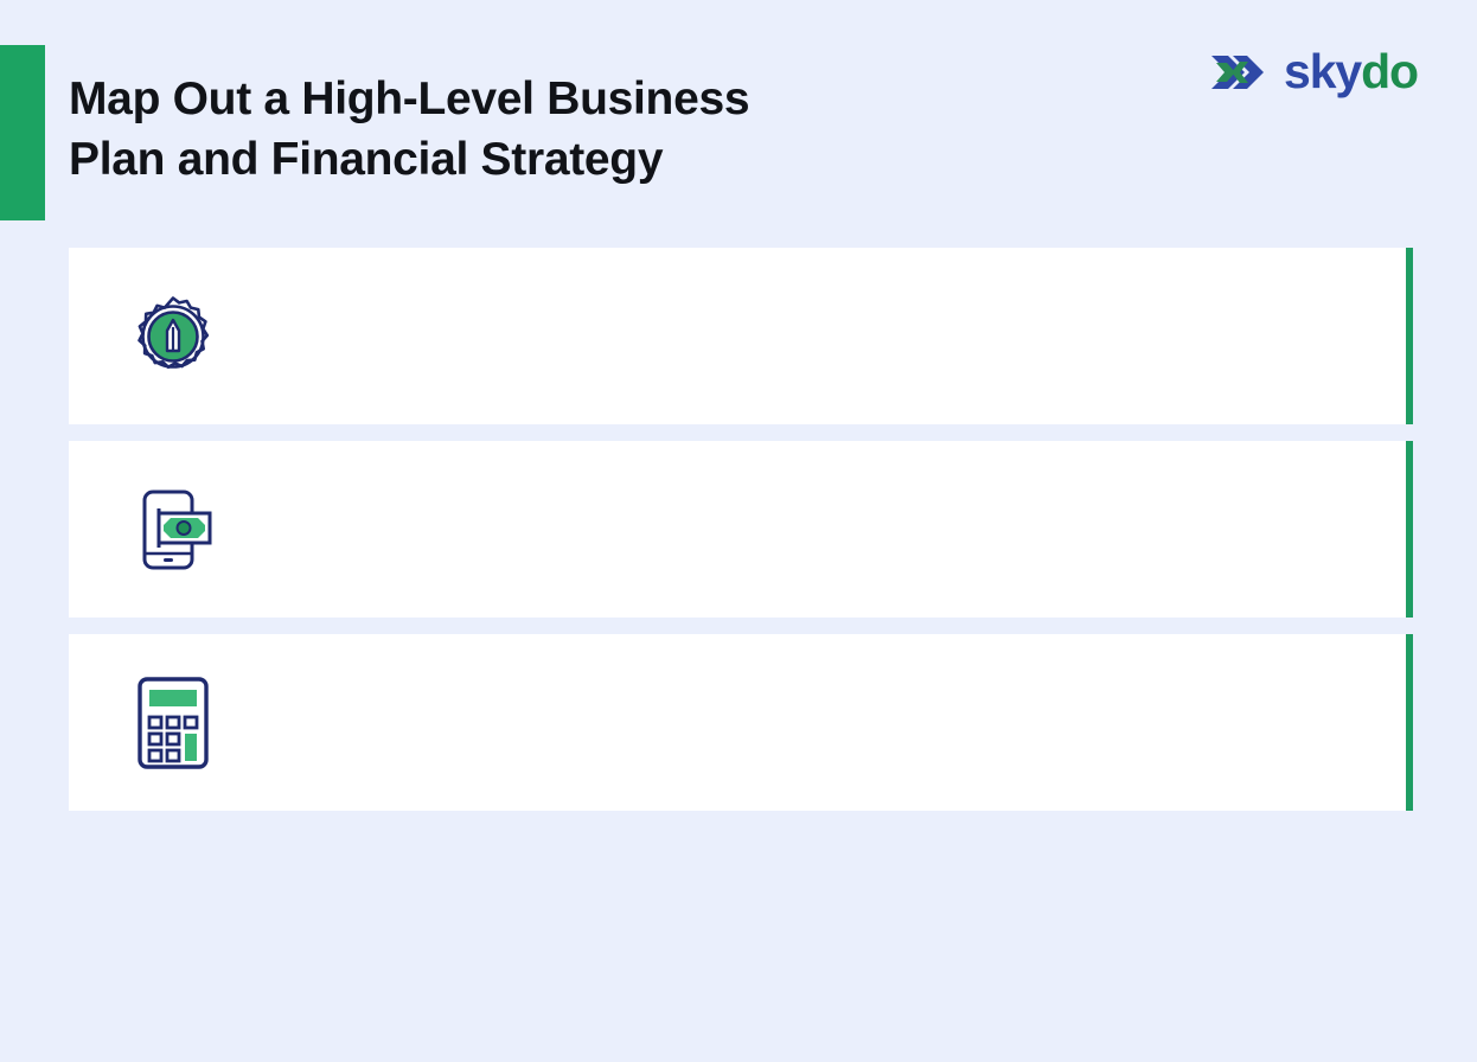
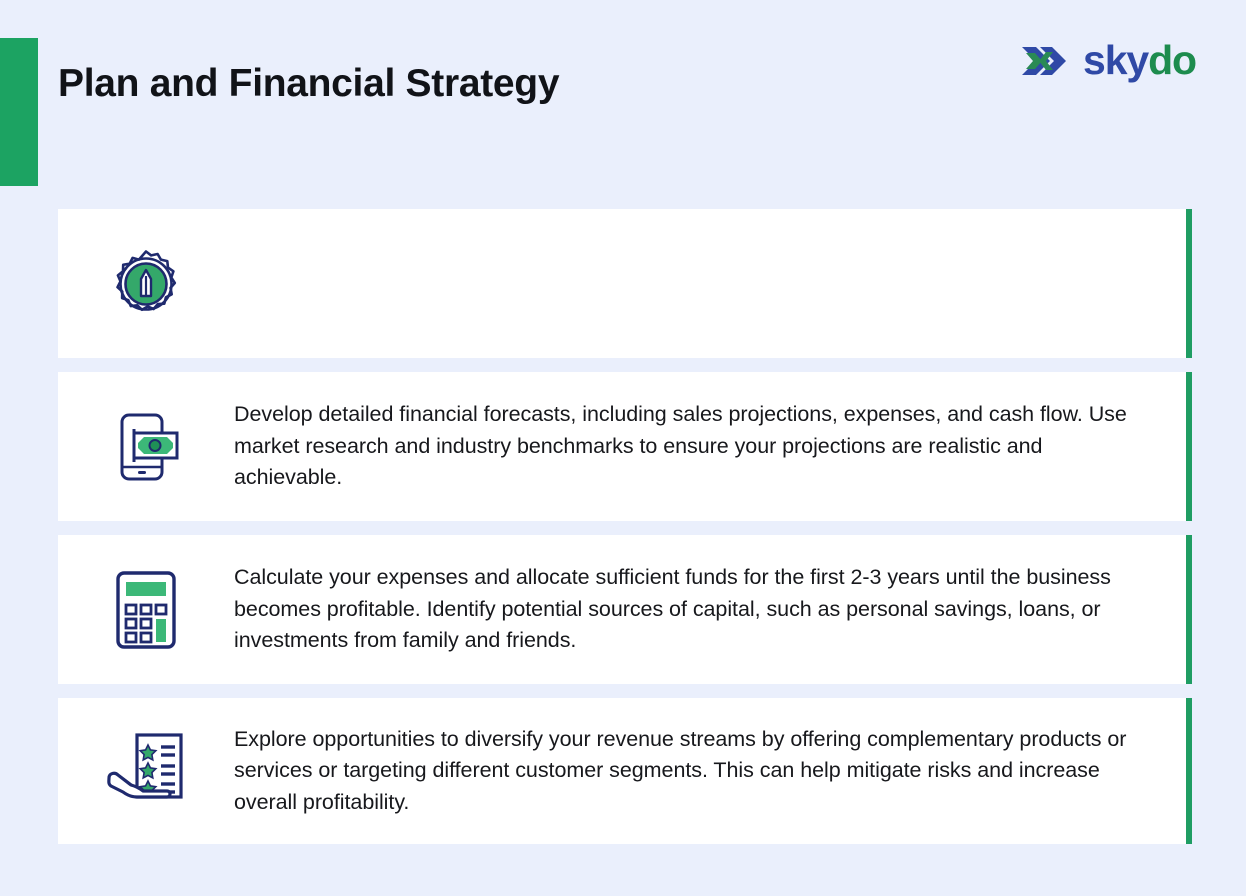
- Map Out a High-Level Business
  Plan and Financial Strategy
  skydo
+ Develop detailed financial forecasts, including sales projections, expenses, and cash flow. Use market research and industry benchmarks to ensure your projections are realistic and achievable.
+ Calculate your expenses and allocate sufficient funds for the first 2-3 years until the business becomes profitable. Identify potential sources of capital, such as personal savings, loans, or investments from family and friends.
+ Explore opportunities to diversify your revenue streams by offering complementary products or services or targeting different customer segments. This can help mitigate risks and increase overall profitability.
